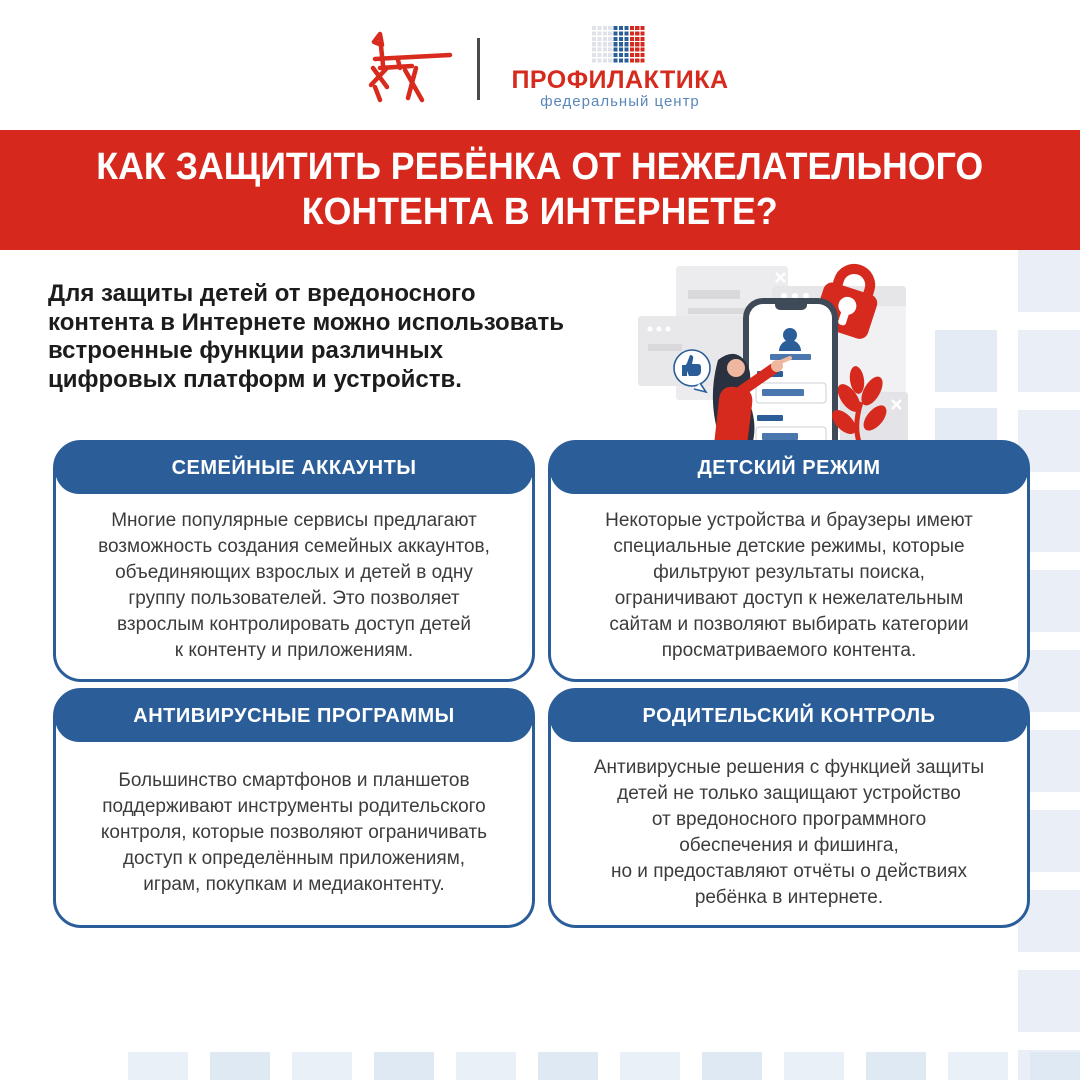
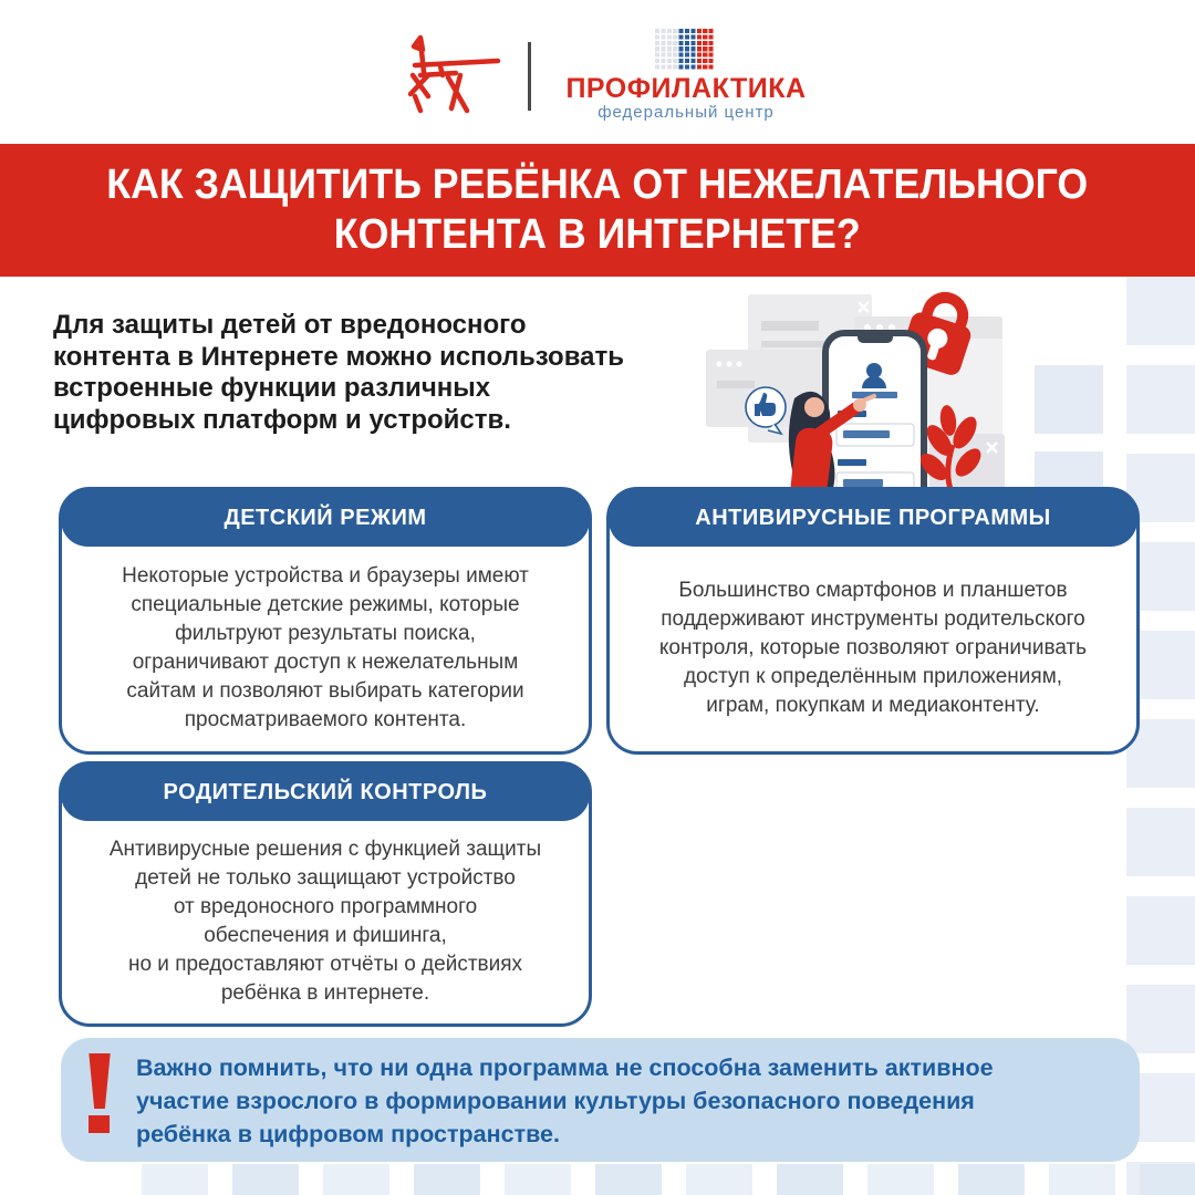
  ПРОФИЛАКТИКА
  федеральный центр
  КАК ЗАЩИТИТЬ РЕБЁНКА ОТ НЕЖЕЛАТЕЛЬНОГО
  КОНТЕНТА В ИНТЕРНЕТЕ?
  Для защиты детей от вредоносного
  контента в Интернете можно использовать
  встроенные функции различных
  цифровых платформ и устройств.
- СЕМЕЙНЫЕ АККАУНТЫ
- Многие популярные сервисы предлагают
- возможность создания семейных аккаунтов,
- объединяющих взрослых и детей в одну
- группу пользователей. Это позволяет
- взрослым контролировать доступ детей
- к контенту и приложениям.
  ДЕТСКИЙ РЕЖИМ
  Некоторые устройства и браузеры имеют
  специальные детские режимы, которые
  фильтруют результаты поиска,
  ограничивают доступ к нежелательным
  сайтам и позволяют выбирать категории
  просматриваемого контента.
  АНТИВИРУСНЫЕ ПРОГРАММЫ
  Большинство смартфонов и планшетов
  поддерживают инструменты родительского
  контроля, которые позволяют ограничивать
  доступ к определённым приложениям,
  играм, покупкам и медиаконтенту.
  РОДИТЕЛЬСКИЙ КОНТРОЛЬ
  Антивирусные решения с функцией защиты
  детей не только защищают устройство
  от вредоносного программного
  обеспечения и фишинга,
  но и предоставляют отчёты о действиях
  ребёнка в интернете.
+ Важно помнить, что ни одна программа не способна заменить активное
+ участие взрослого в формировании культуры безопасного поведения
+ ребёнка в цифровом пространстве.
